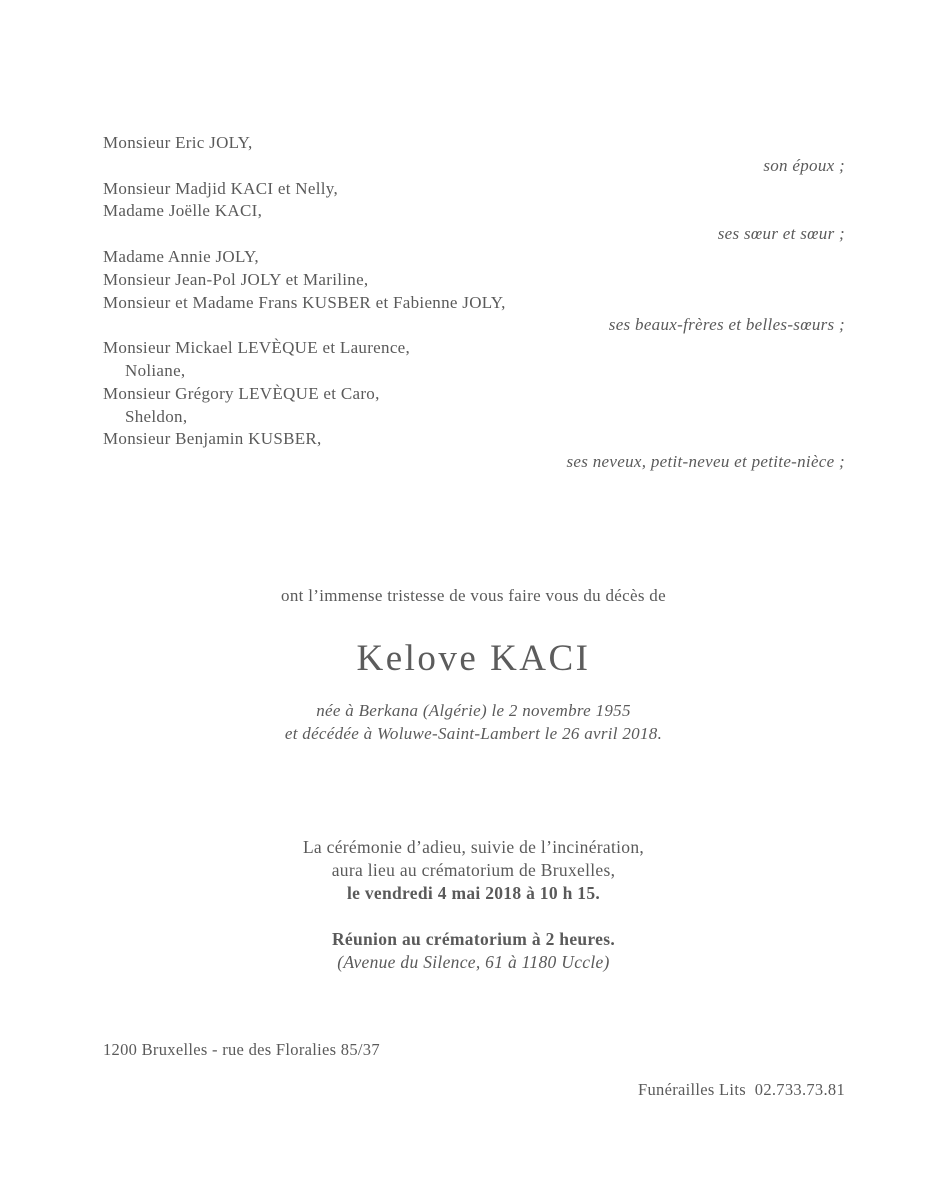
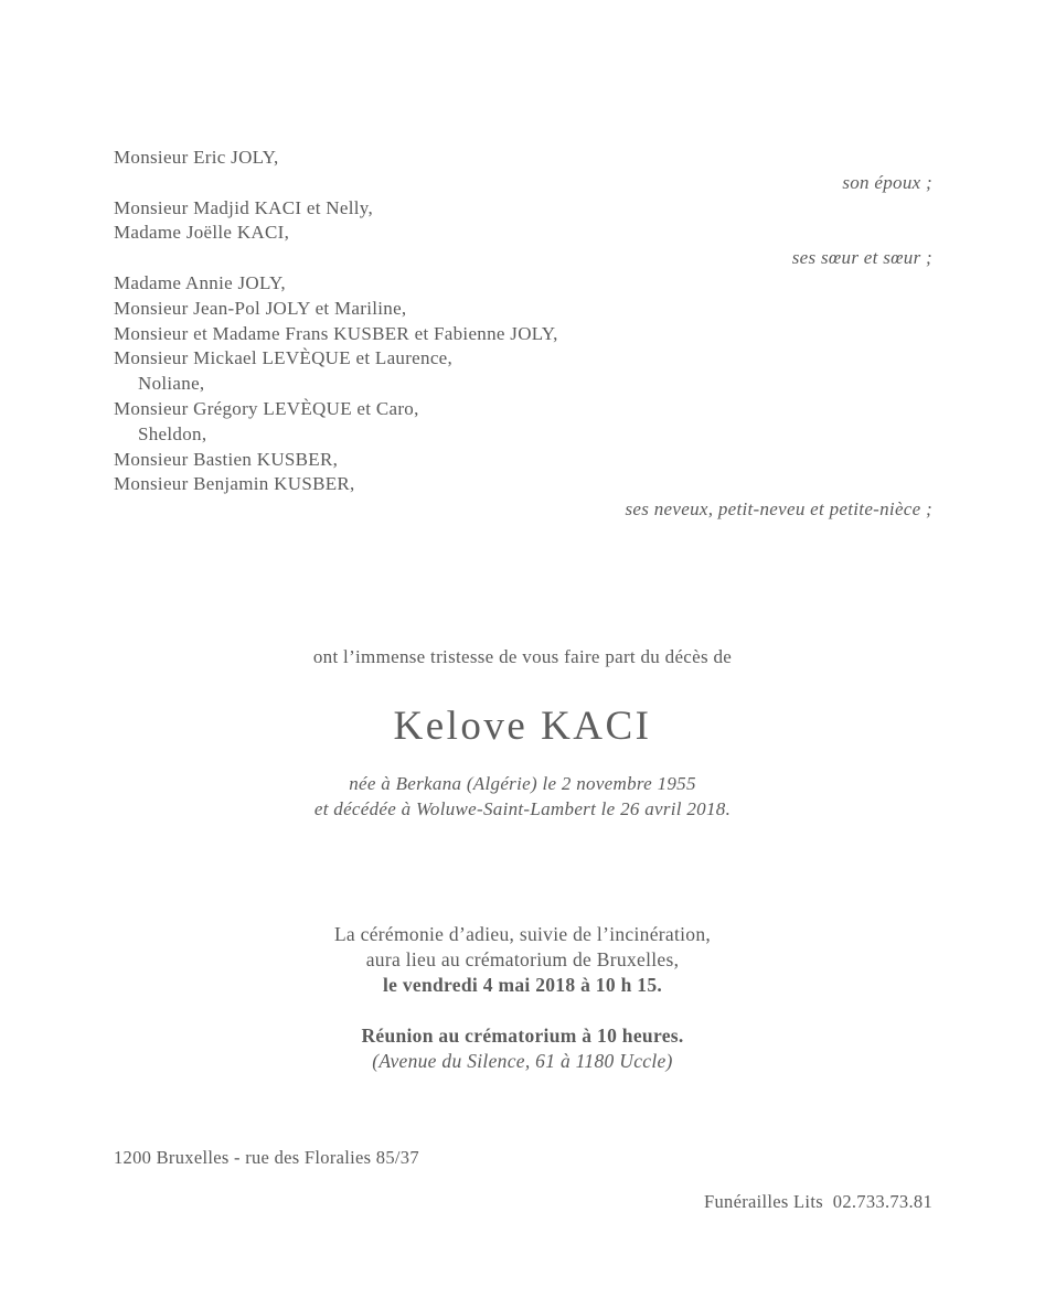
  Monsieur Eric JOLY,
  son époux ;
  Monsieur Madjid KACI et Nelly,
  Madame Joëlle KACI,
  ses sœur et sœur ;
  Madame Annie JOLY,
  Monsieur Jean-Pol JOLY et Mariline,
  Monsieur et Madame Frans KUSBER et Fabienne JOLY,
- ses beaux-frères et belles-sœurs ;
  Monsieur Mickael LEVÈQUE et Laurence,
  Noliane,
  Monsieur Grégory LEVÈQUE et Caro,
  Sheldon,
+ Monsieur Bastien KUSBER,
  Monsieur Benjamin KUSBER,
  ses neveux, petit-neveu et petite-nièce ;
- ont l’immense tristesse de vous faire vous du décès de
+ ont l’immense tristesse de vous faire part du décès de
  Kelove KACI
  née à Berkana (Algérie) le 2 novembre 1955
  et décédée à Woluwe-Saint-Lambert le 26 avril 2018.
  La cérémonie d’adieu, suivie de l’incinération,
  aura lieu au crématorium de Bruxelles,
  le vendredi 4 mai 2018 à 10 h 15.
- Réunion au crématorium à 2 heures.
+ Réunion au crématorium à 10 heures.
  (Avenue du Silence, 61 à 1180 Uccle)
  1200 Bruxelles - rue des Floralies 85/37
  Funérailles Lits 02.733.73.81
